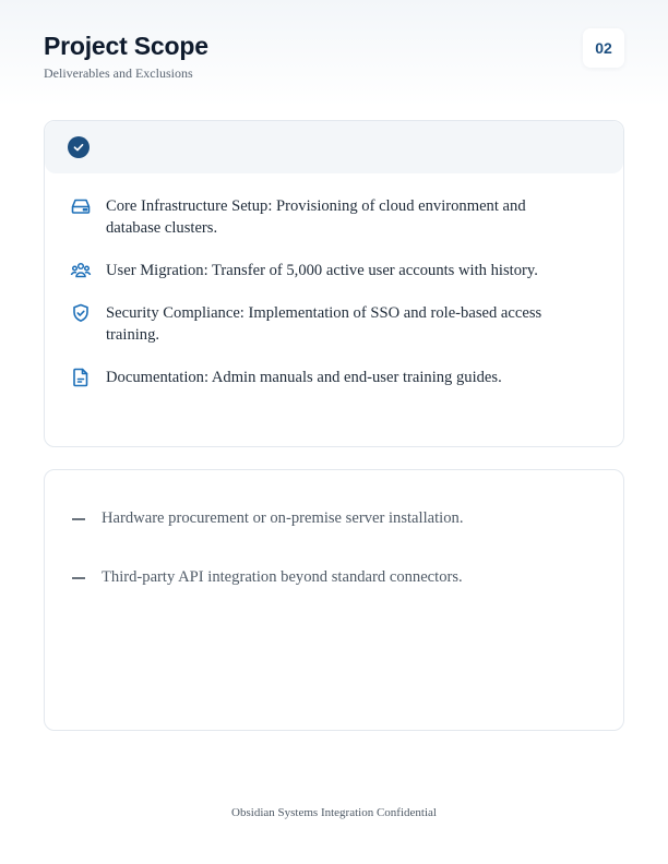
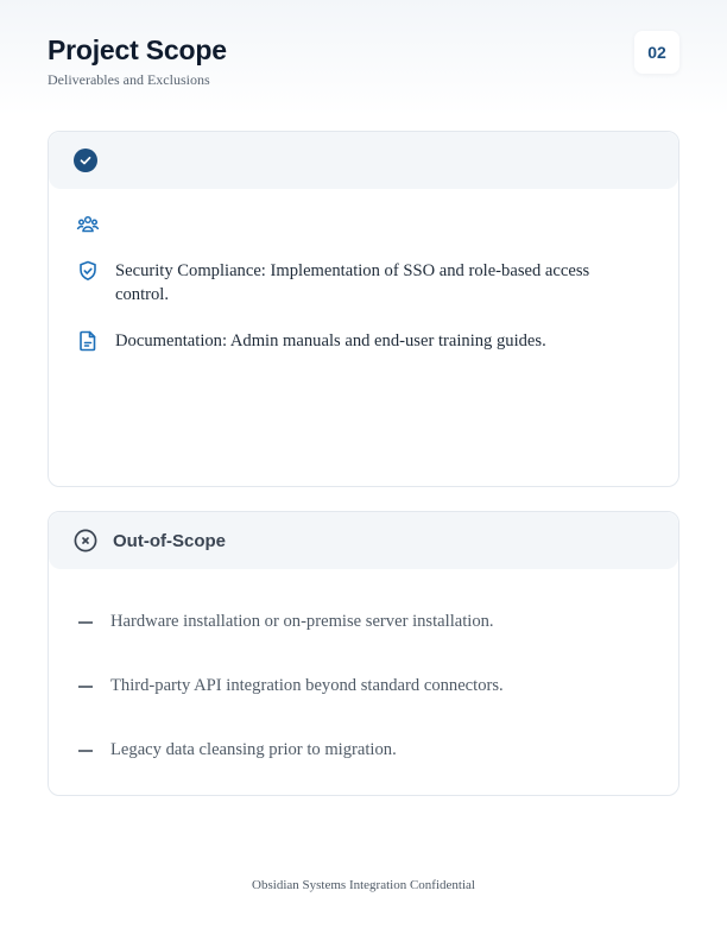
  Project Scope
  Deliverables and Exclusions
  02
- Core Infrastructure Setup: Provisioning of cloud environment and database clusters.
- User Migration: Transfer of 5,000 active user accounts with history.
- Security Compliance: Implementation of SSO and role-based access training.
+ Security Compliance: Implementation of SSO and role-based access control.
  Documentation: Admin manuals and end-user training guides.
+ Out-of-Scope
- Hardware procurement or on-premise server installation.
+ Hardware installation or on-premise server installation.
  Third-party API integration beyond standard connectors.
+ Legacy data cleansing prior to migration.
  Obsidian Systems Integration Confidential
